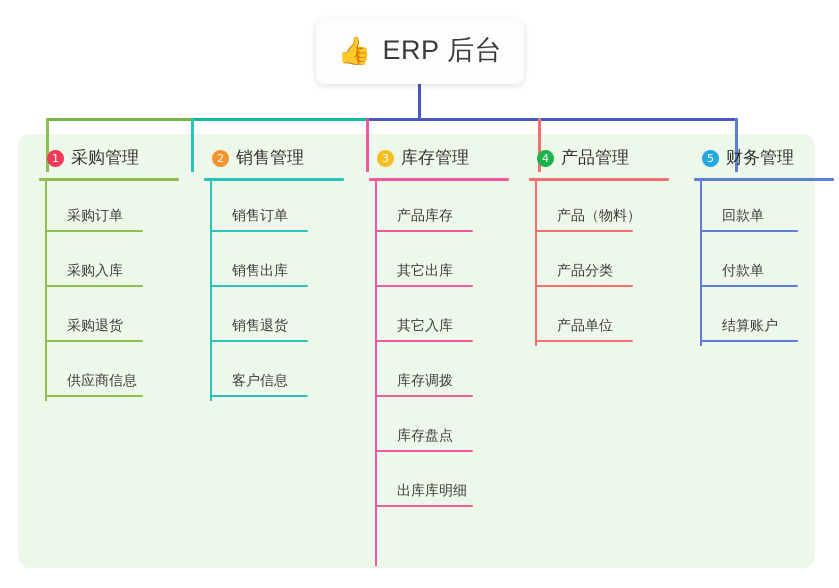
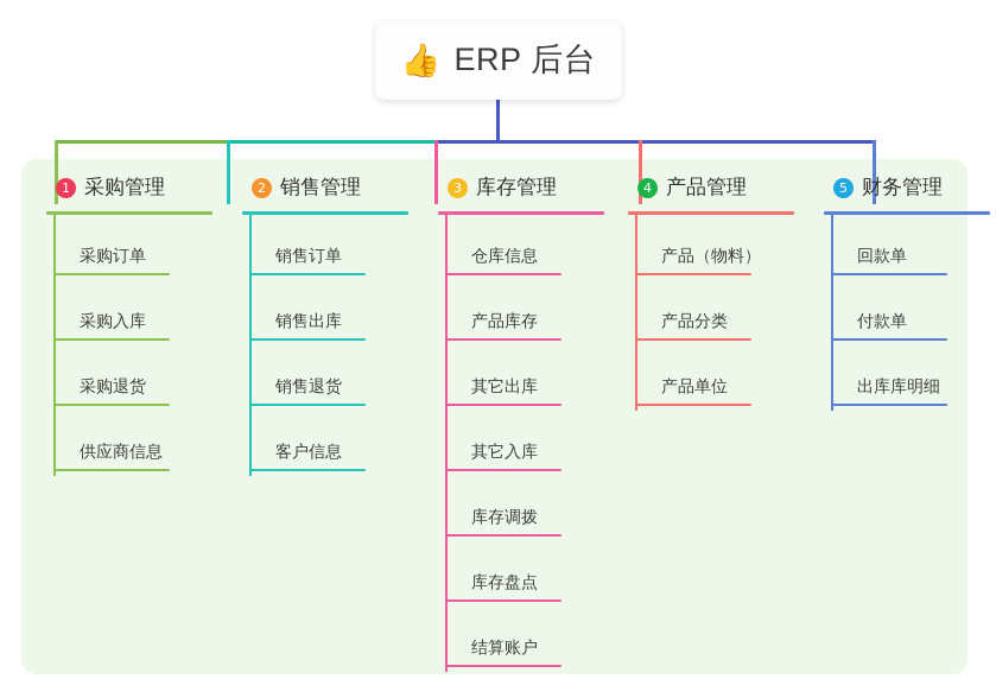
  👍
  ERP 后台
  1
  采购管理
  采购订单
  采购入库
  采购退货
  供应商信息
  2
  销售管理
  销售订单
  销售出库
  销售退货
  客户信息
  3
  库存管理
+ 仓库信息
  产品库存
  其它出库
  其它入库
  库存调拨
  库存盘点
- 出库库明细
+ 结算账户
  4
  产品管理
  产品（物料）
  产品分类
  产品单位
  5
  财务管理
  回款单
  付款单
- 结算账户
+ 出库库明细
